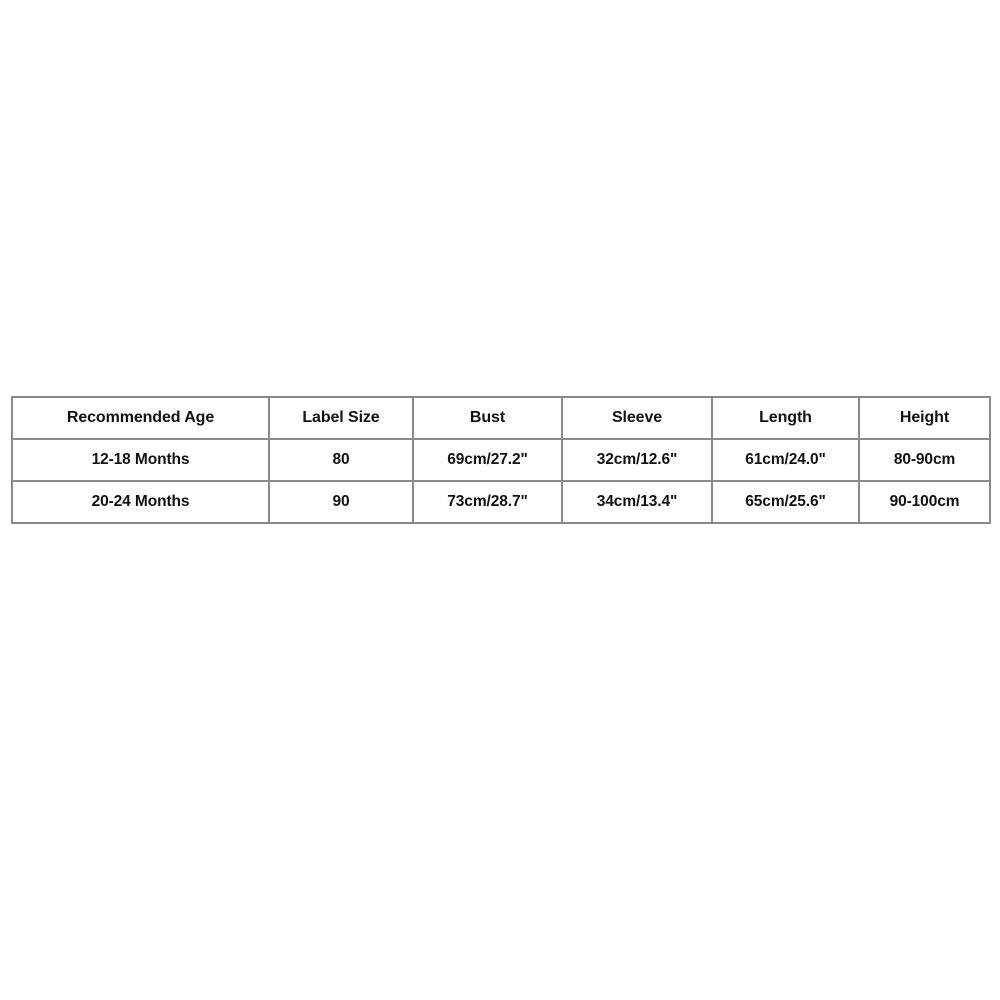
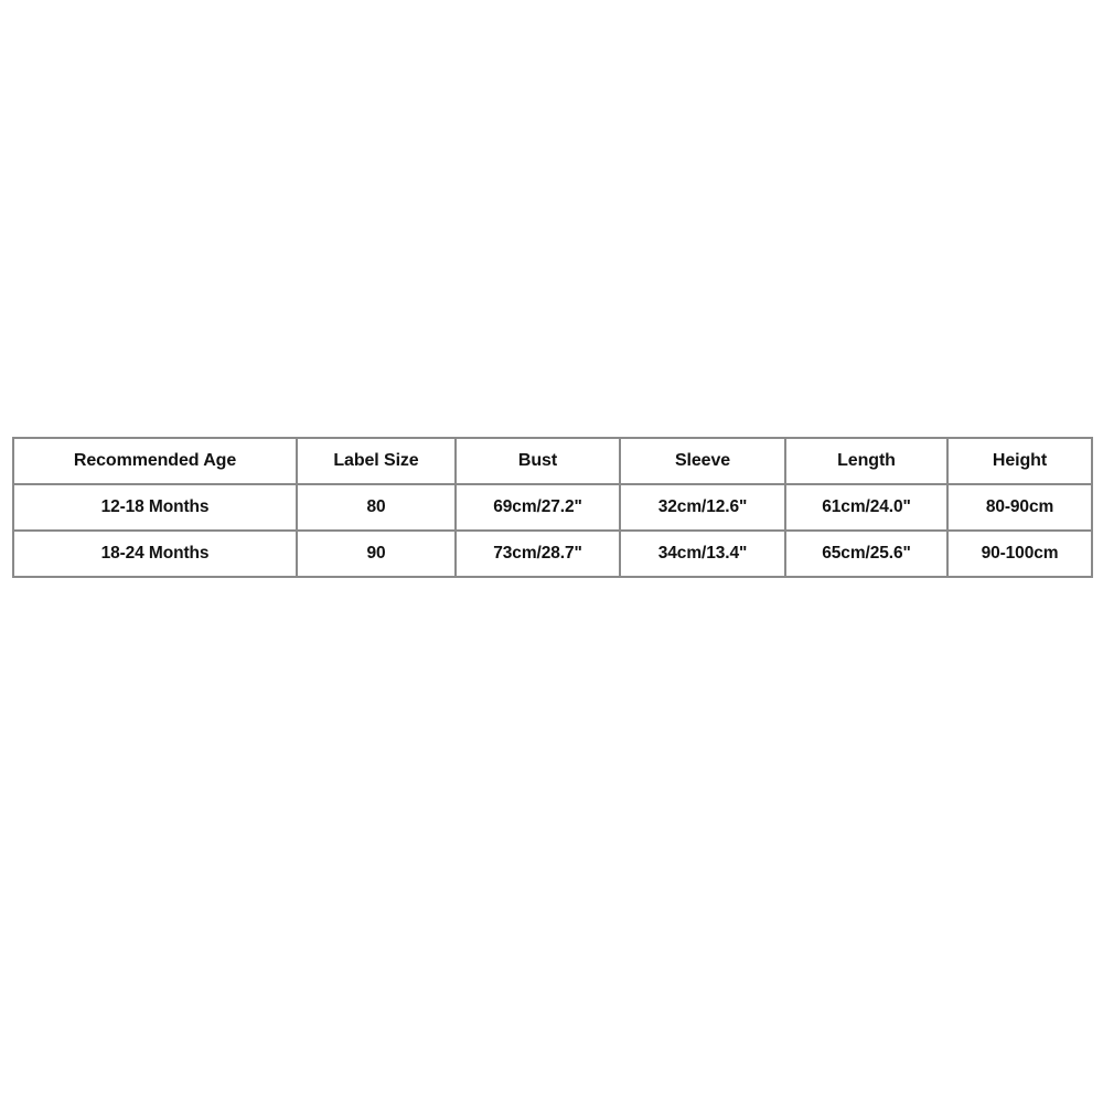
  Recommended Age	Label Size	Bust	Sleeve	Length	Height
  12-18 Months	80	69cm/27.2"	32cm/12.6"	61cm/24.0"	80-90cm
- 20-24 Months	90	73cm/28.7"	34cm/13.4"	65cm/25.6"	90-100cm
+ 18-24 Months	90	73cm/28.7"	34cm/13.4"	65cm/25.6"	90-100cm
